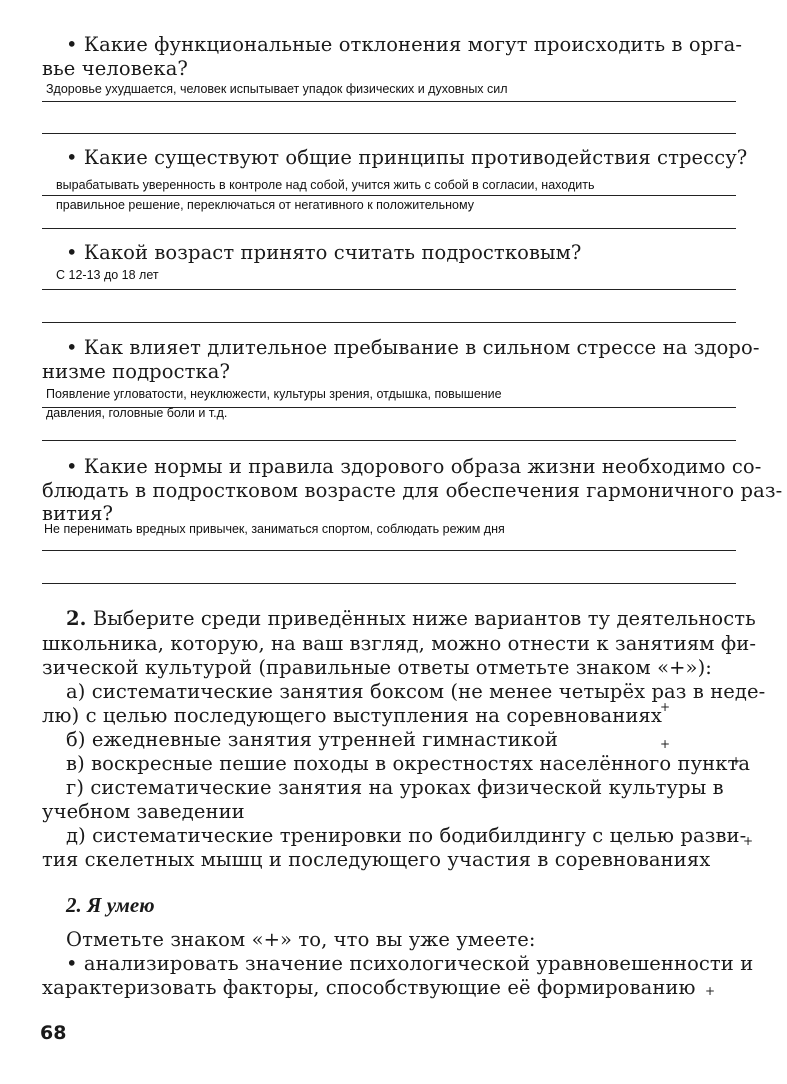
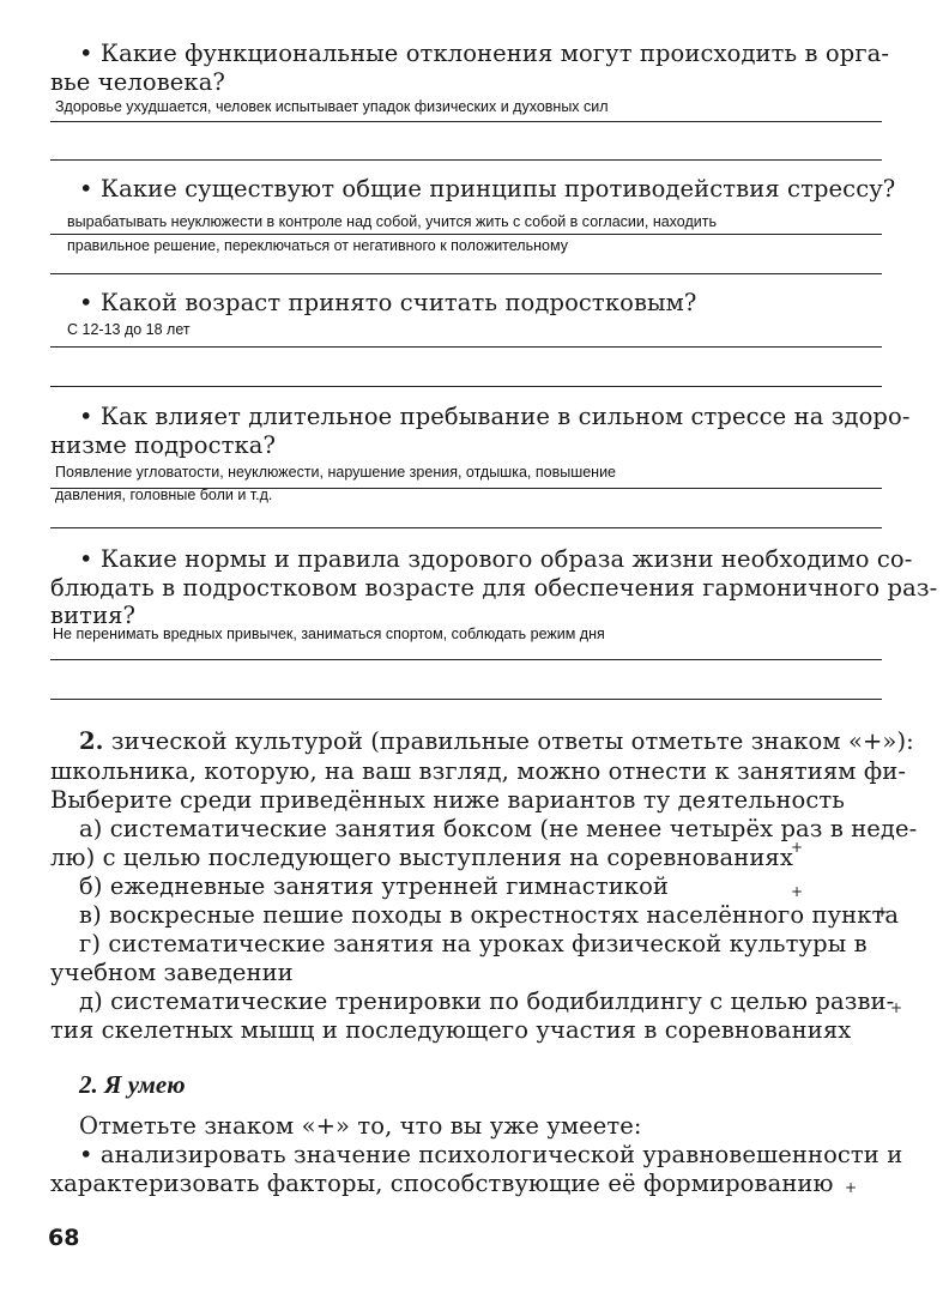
  • Какие функциональные отклонения могут происходить в орга-
  вье человека?
  Здоровье ухудшается, человек испытывает упадок физических и духовных сил
  • Какие существуют общие принципы противодействия стрессу?
- вырабатывать уверенность в контроле над собой, учится жить с собой в согласии, находить
+ вырабатывать неуклюжести в контроле над собой, учится жить с собой в согласии, находить
  правильное решение, переключаться от негативного к положительному
  • Какой возраст принято считать подростковым?
  С 12-13 до 18 лет
  • Как влияет длительное пребывание в сильном стрессе на здоро-
  низме подростка?
- Появление угловатости, неуклюжести, культуры зрения, отдышка, повышение
+ Появление угловатости, неуклюжести, нарушение зрения, отдышка, повышение
  давления, головные боли и т.д.
  • Какие нормы и правила здорового образа жизни необходимо со-
  блюдать в подростковом возрасте для обеспечения гармоничного раз-
  вития?
  Не перенимать вредных привычек, заниматься спортом, соблюдать режим дня
- 2. Выберите среди приведённых ниже вариантов ту деятельность
+ 2. зической культурой (правильные ответы отметьте знаком «+»):
  школьника, которую, на ваш взгляд, можно отнести к занятиям фи-
- зической культурой (правильные ответы отметьте знаком «+»):
+ Выберите среди приведённых ниже вариантов ту деятельность
  а) систематические занятия боксом (не менее четырёх раз в неде-
  лю) с целью последующего выступления на соревнованиях
  +
  б) ежедневные занятия утренней гимнастикой
  +
  в) воскресные пешие походы в окрестностях населённого пункта
  +
  г) систематические занятия на уроках физической культуры в
  учебном заведении
  д) систематические тренировки по бодибилдингу с целью разви-
  тия скелетных мышц и последующего участия в соревнованиях
  +
  2. Я умею
  Отметьте знаком «+» то, что вы уже умеете:
  • анализировать значение психологической уравновешенности и
  характеризовать факторы, способствующие её формированию
  +
  68
